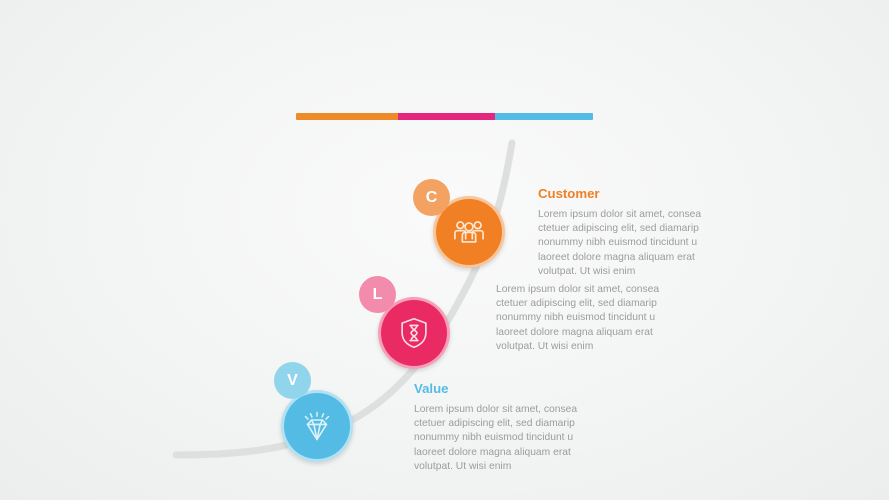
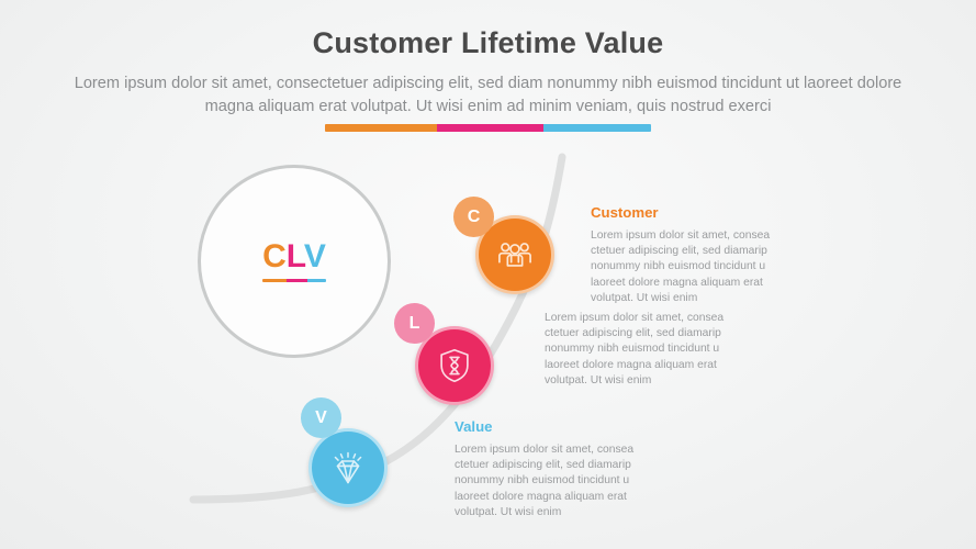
+ Customer Lifetime Value
+ Lorem ipsum dolor sit amet, consectetuer adipiscing elit, sed diam nonummy nibh euismod tincidunt ut laoreet dolore magna aliquam erat volutpat. Ut wisi enim ad minim veniam, quis nostrud exerci
+ CLV
  C
  Customer
  Lorem ipsum dolor sit amet, consea ctetuer adipiscing elit, sed diamarip nonummy nibh euismod tincidunt u laoreet dolore magna aliquam erat volutpat. Ut wisi enim
  L
  Lorem ipsum dolor sit amet, consea ctetuer adipiscing elit, sed diamarip nonummy nibh euismod tincidunt u laoreet dolore magna aliquam erat volutpat. Ut wisi enim
  V
  Value
  Lorem ipsum dolor sit amet, consea ctetuer adipiscing elit, sed diamarip nonummy nibh euismod tincidunt u laoreet dolore magna aliquam erat volutpat. Ut wisi enim
